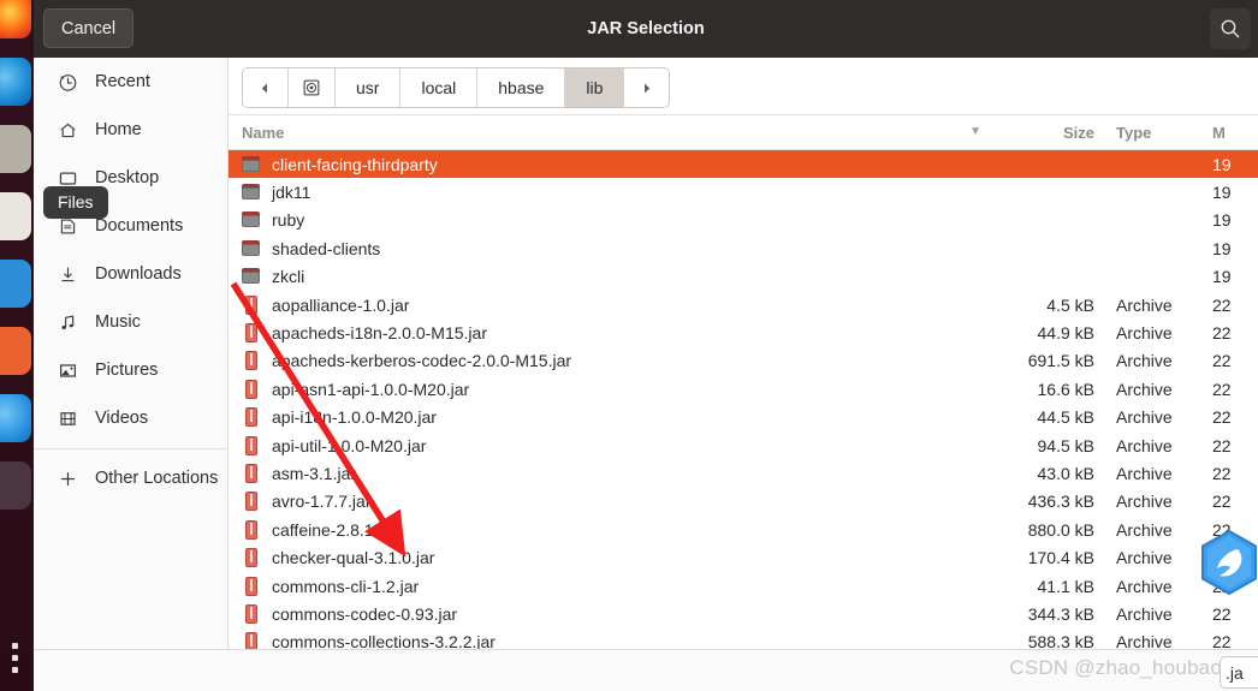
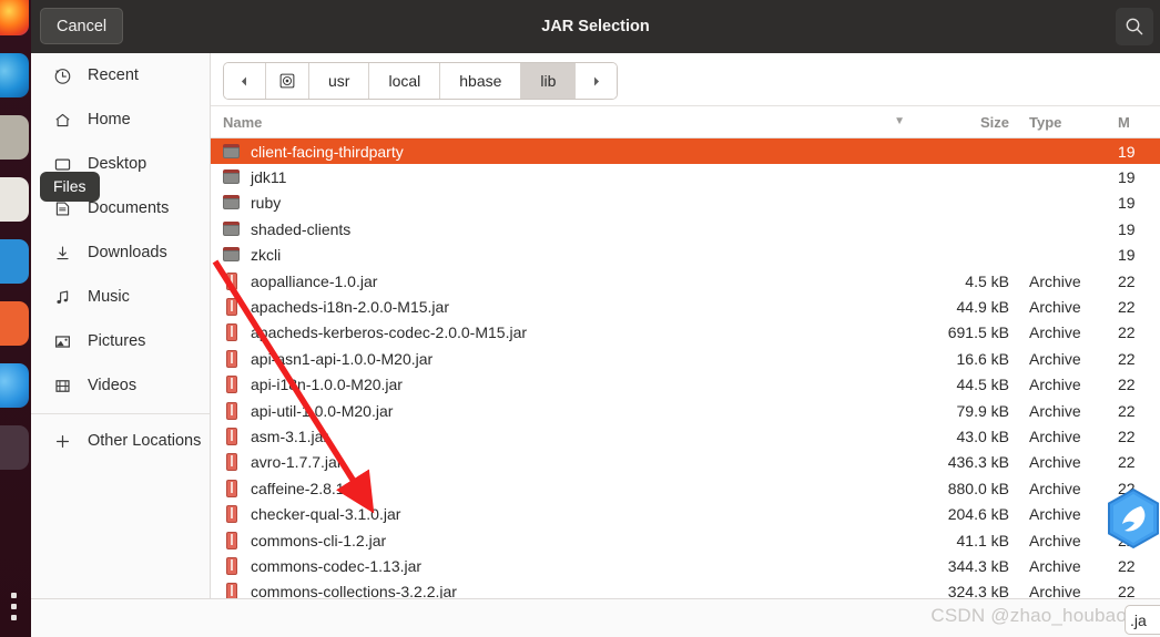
  JAR Selection
  Cancel
  Recent
  Home
  Desktop
  Documents
  Downloads
  Music
  Pictures
  Videos
  Other Locations
  Files
  usr
  local
  hbase
  lib
  Name
  ▼
  Size
  Type
  M
  client-facing-thirdparty
  19
  jdk11
  19
  ruby
  19
  shaded-clients
  19
  zkcli
  19
  aopalliance-1.0.jar
  4.5 kB
  Archive
  22
  apacheds-i18n-2.0.0-M15.jar
  44.9 kB
  Archive
  22
  aacheds-kerberos-codec-2.0.0-M15.jar
  691.5 kB
  Archive
  22
  apiasn1-api-1.0.0-M20.jar
  16.6 kB
  Archive
  22
  api-i1n-1.0.0-M20.jar
  44.5 kB
  Archive
  22
  api-util-0.0-M20.jar
- 94.5 kB
+ 79.9 kB
  Archive
  22
  asm-3.1.ja
  43.0 kB
  Archive
  22
  avro-1.7.7.ja
  436.3 kB
  Archive
  22
  caffeine-2.8.1.jr
  880.0 kB
  Archive
  22
  checker-qual-3.1.0.jar
- 170.4 kB
+ 204.6 kB
  Archive
  commons-cli-1.2.jar
  41.1 kB
  Archive
- commons-codec-0.93.jar
+ commons-codec-1.13.jar
  344.3 kB
  Archive
  22
  commons-collections-3.2.2.jar
- 588.3 kB
+ 324.3 kB
  Archive
  22
  .ja
  CSDN @zhao_houbao
